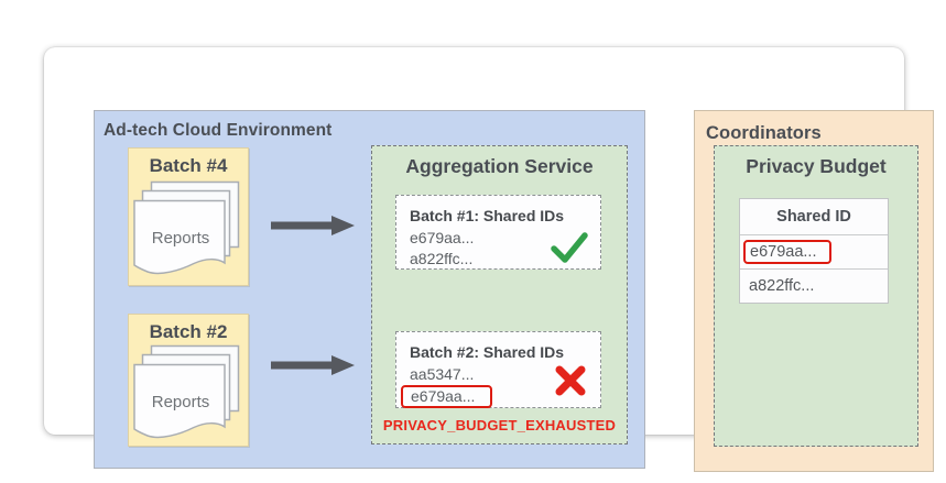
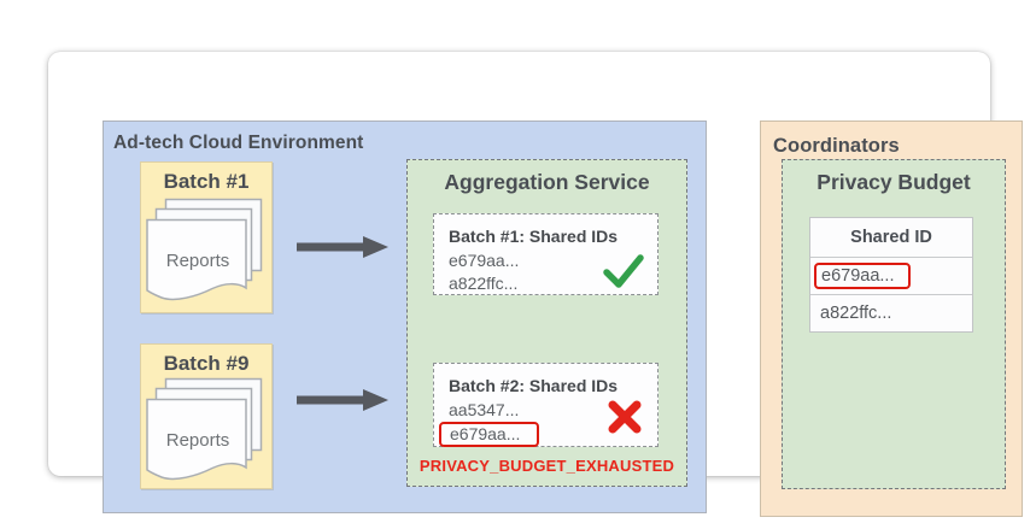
  Ad-tech Cloud Environment
- Batch #4
+ Batch #1
  Reports
- Batch #2
+ Batch #9
  Reports
  Aggregation Service
  Batch #1: Shared IDs
  e679aa...
  a822ffc...
  Batch #2: Shared IDs
  aa5347...
  e679aa...
  PRIVACY_BUDGET_EXHAUSTED
  Coordinators
  Privacy Budget
  Shared ID
  e679aa...
  a822ffc...
